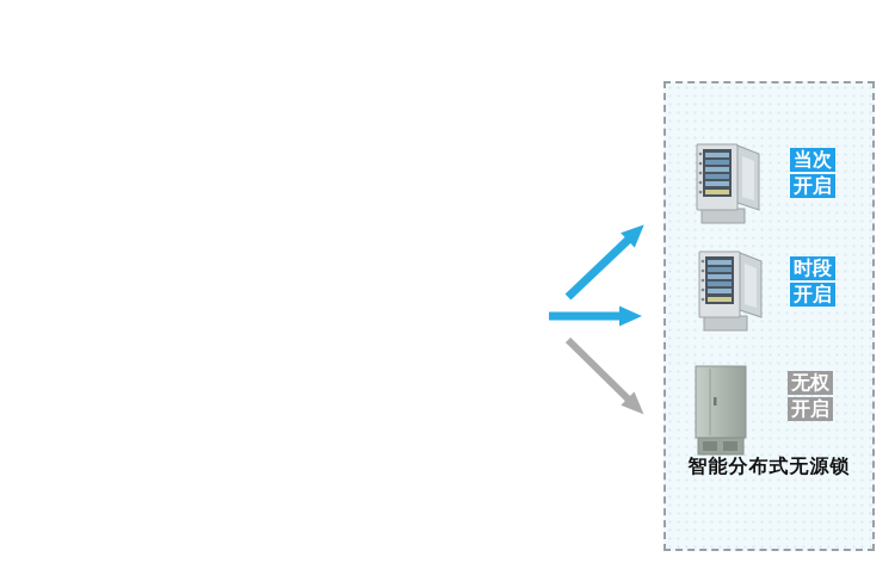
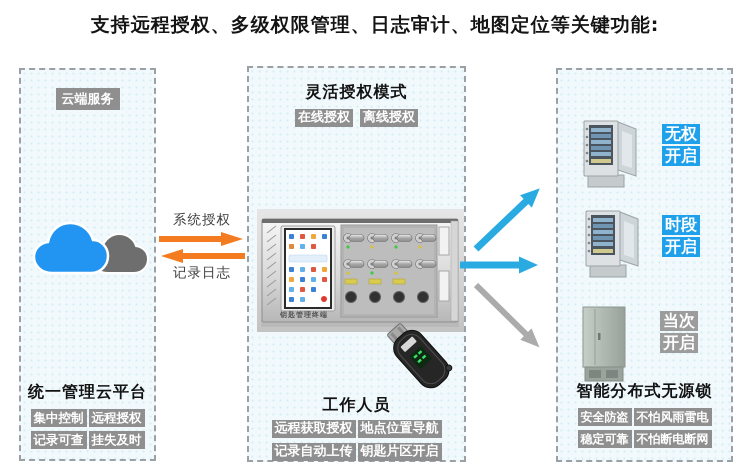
+ 支持远程授权、多级权限管理、日志审计、地图定位等关键功能:
+ 云端服务
+ 统一管理云平台
+ 集中控制 远程授权
+ 记录可查 挂失及时
+ 系统授权
+ 记录日志
+ 灵活授权模式
+ 在线授权 离线授权
+ 钥匙管理终端
+ 工作人员
+ 远程获取授权 地点位置导航
+ 记录自动上传 钥匙片区开启
- 当次
+ 无权
  开启
  时段
  开启
- 无权
+ 当次
  开启
  智能分布式无源锁
+ 安全防盗 不怕风雨雷电
+ 稳定可靠 不怕断电断网
